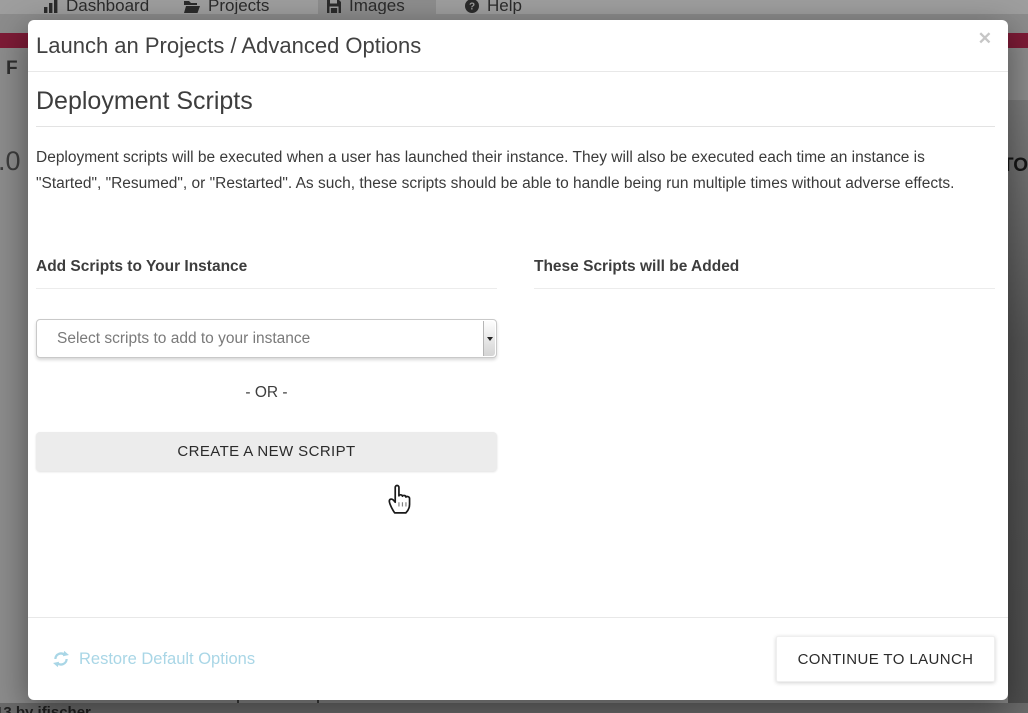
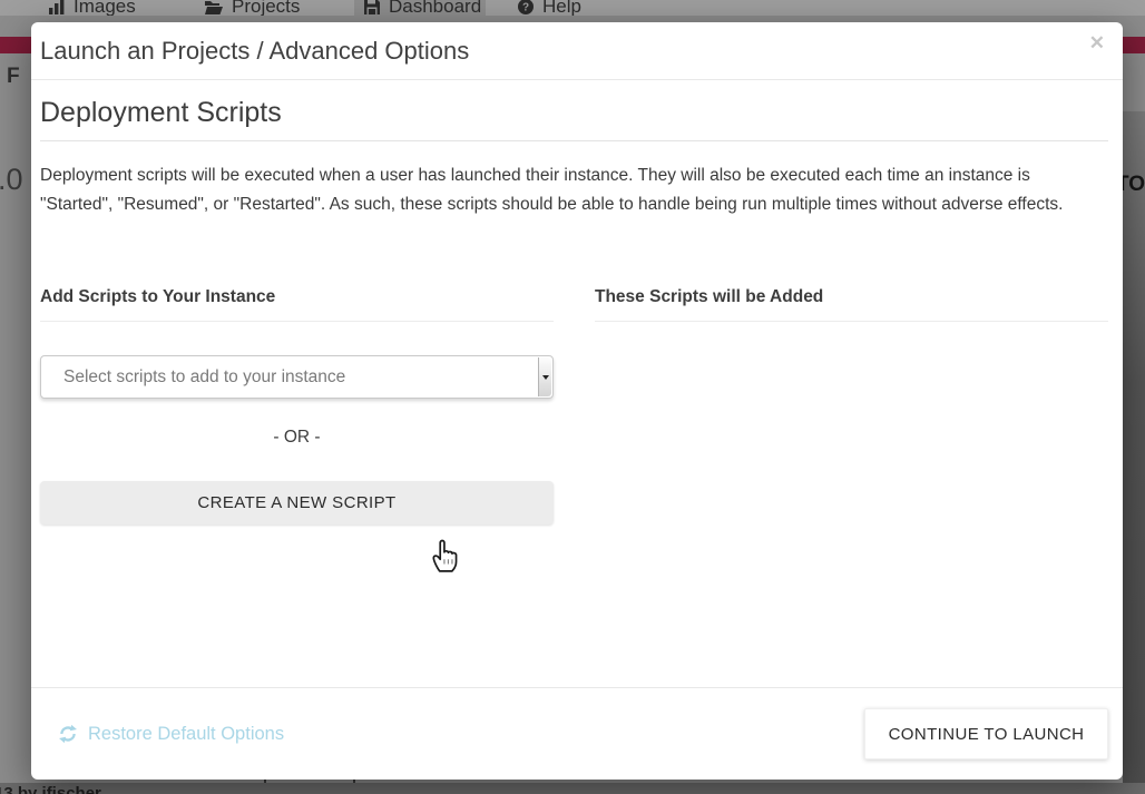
- Dashboard
+ Images
  Projects
- Images
+ Dashboard
  ?
  Help
  F
  .0
  Launch an Projects / Advanced Options
  ✕
  Deployment Scripts
  Deployment scripts will be executed when a user has launched their instance. They will also be executed each time an instance is "Started", "Resumed", or "Restarted". As such, these scripts should be able to handle being run multiple times without adverse effects.
  Add Scripts to Your Instance
  Select scripts to add to your instance
  - OR -
  CREATE A NEW SCRIPT
  These Scripts will be Added
  Restore Default Options
  CONTINUE TO LAUNCH
